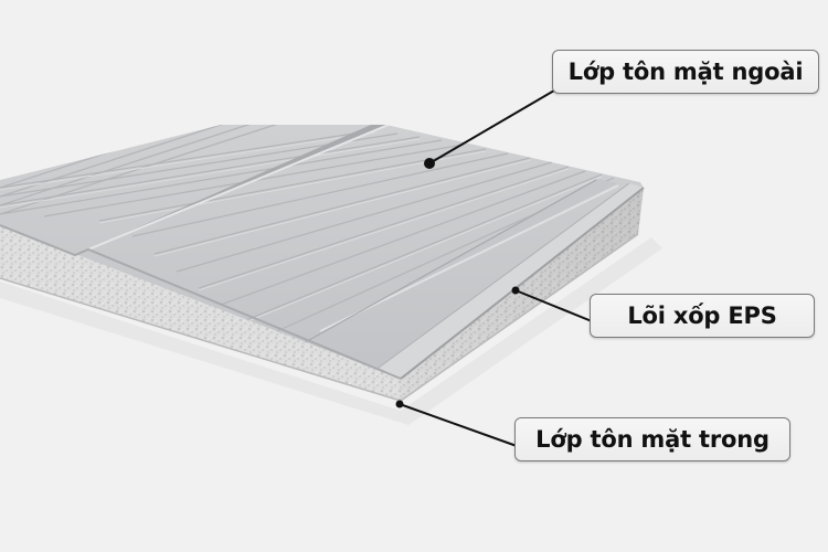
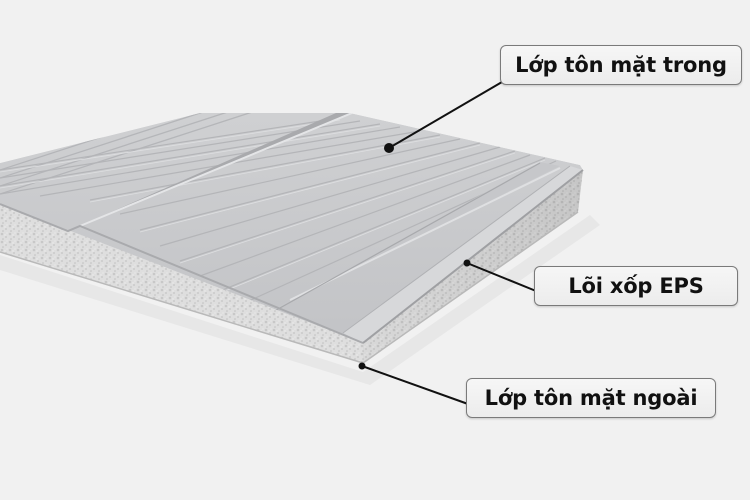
- Lớp tôn mặt ngoài
+ Lớp tôn mặt trong
  Lõi xốp EPS
- Lớp tôn mặt trong
+ Lớp tôn mặt ngoài
